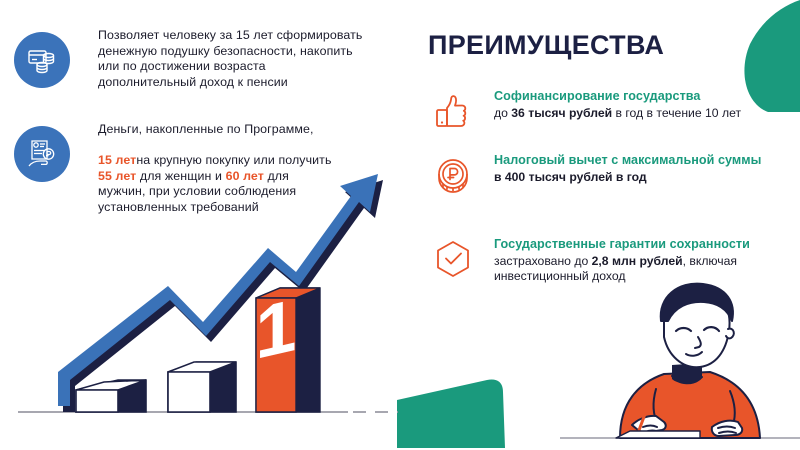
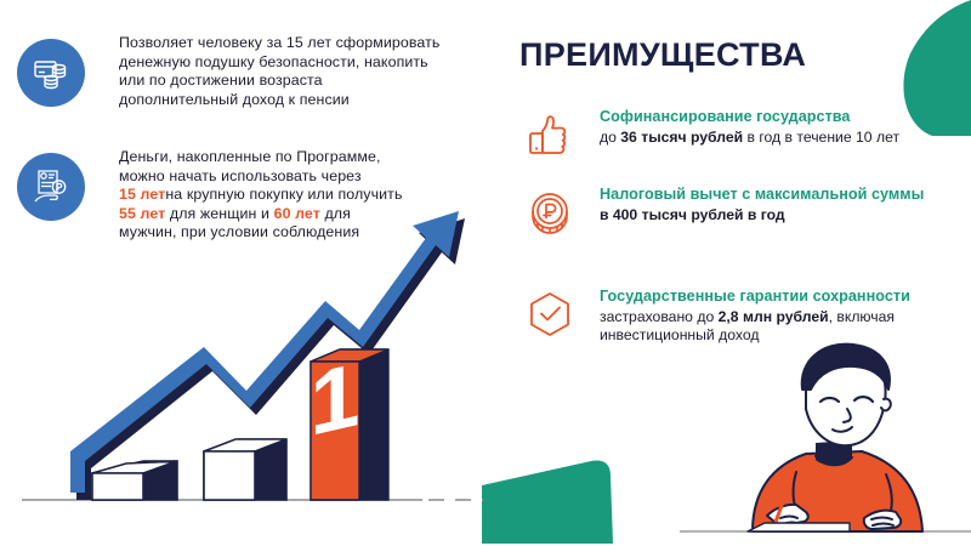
  Позволяет человеку за 15 лет сформировать
  денежную подушку безопасности, накопить
  или по достижении возраста
  дополнительный доход к пенсии
  Деньги, накопленные по Программе,
+ можно начать использовать через
  15 летна крупную покупку или получить
  55 лет для женщин и 60 лет для
  мужчин, при условии соблюдения
- установленных требований
  ПРЕИМУЩЕСТВА
  Софинансирование государства
  до 36 тысяч рублей в год в течение 10 лет
  Налоговый вычет с максимальной суммы
  в 400 тысяч рублей в год
  Государственные гарантии сохранности
  застраховано до 2,8 млн рублей, включая
  инвестиционный доход
